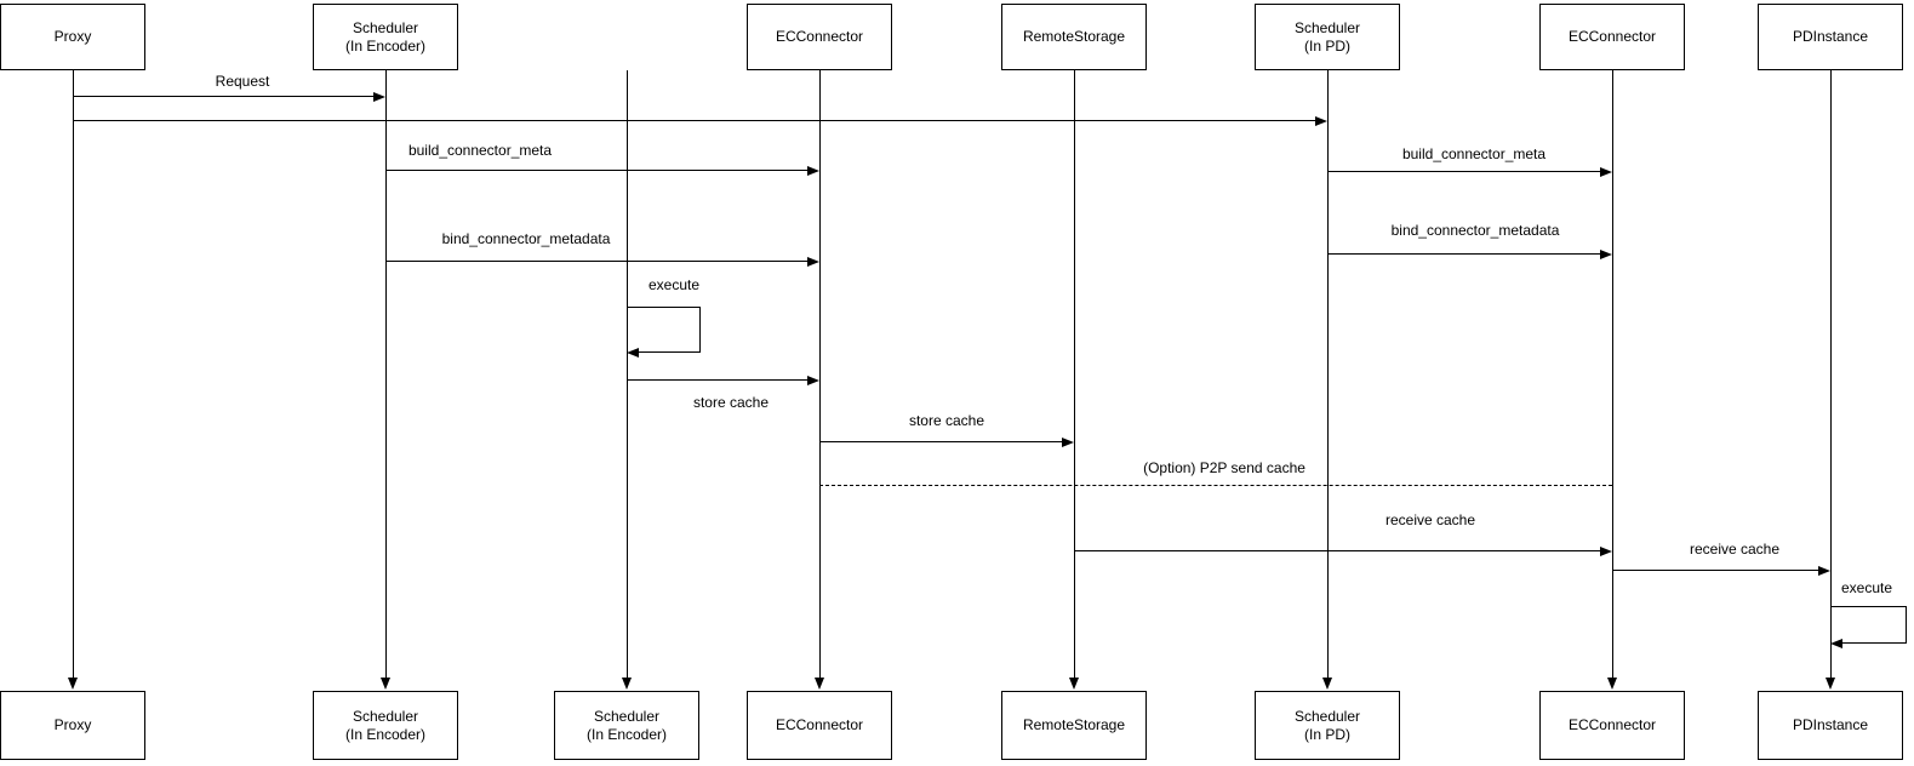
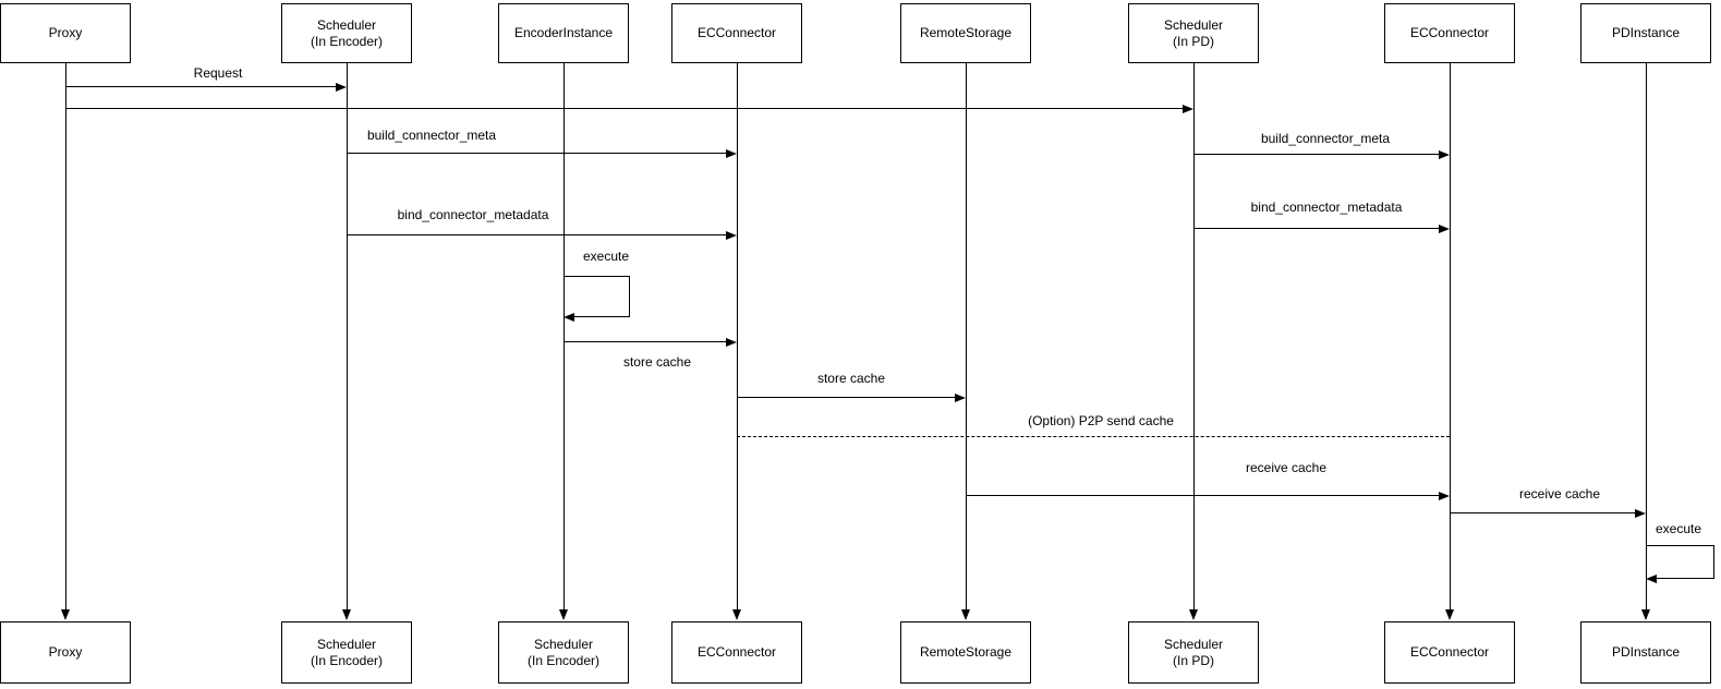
  Proxy
  Proxy
  Scheduler
  (In Encoder)
  Scheduler
  (In Encoder)
+ EncoderInstance
  Scheduler
  (In Encoder)
  ECConnector
  ECConnector
  RemoteStorage
  RemoteStorage
  Scheduler
  (In PD)
  Scheduler
  (In PD)
  ECConnector
  ECConnector
  PDInstance
  PDInstance
  Request
  build_connector_meta
  build_connector_meta
  bind_connector_metadata
  bind_connector_metadata
  store cache
  store cache
  (Option) P2P send cache
  receive cache
  receive cache
  execute
  execute
